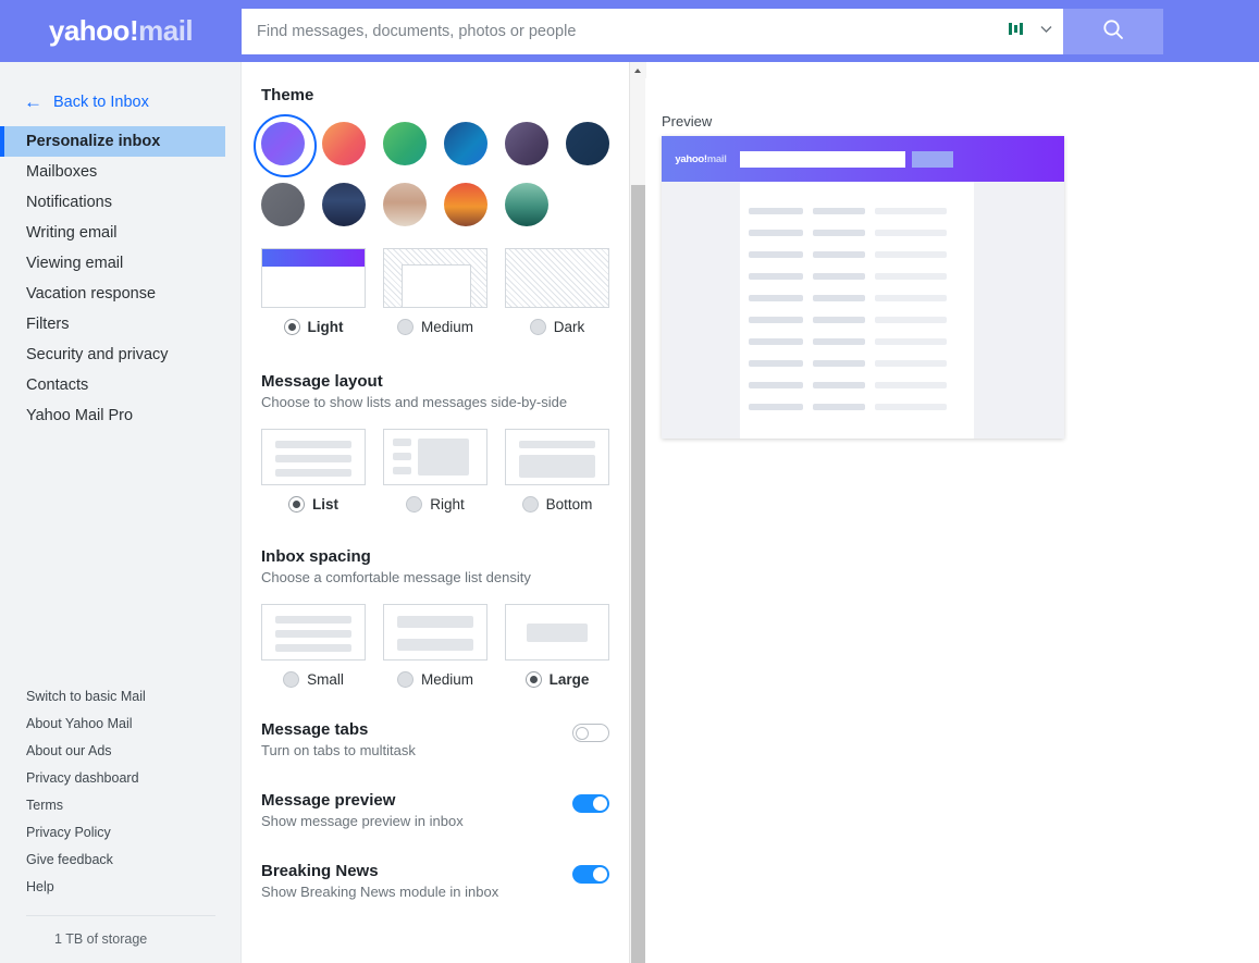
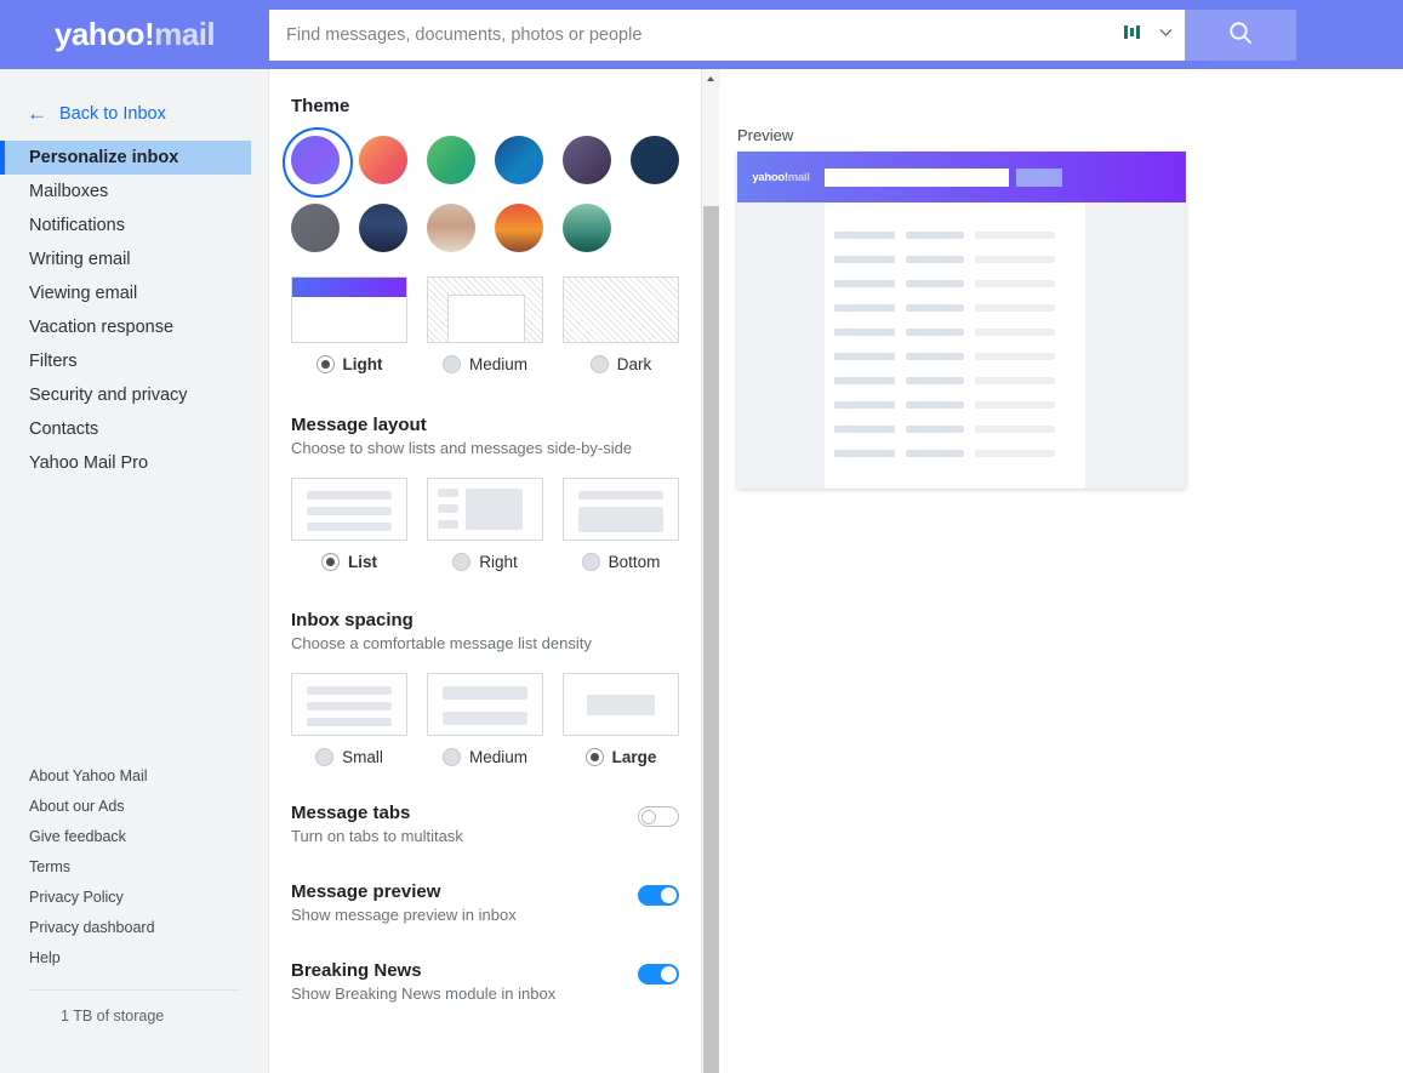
  yahoo
  !
  mail
  Find messages, documents, photos or people
  ←
  Back to Inbox
  Personalize inbox
  Mailboxes
  Notifications
  Writing email
  Viewing email
  Vacation response
  Filters
  Security and privacy
  Contacts
  Yahoo Mail Pro
- Switch to basic Mail
  About Yahoo Mail
  About our Ads
- Privacy dashboard
+ Give feedback
  Terms
  Privacy Policy
- Give feedback
+ Privacy dashboard
  Help
  1 TB of storage
  Theme
  Light
  Medium
  Dark
  Message layout
  Choose to show lists and messages side-by-side
  List
  Right
  Bottom
  Inbox spacing
  Choose a comfortable message list density
  Small
  Medium
  Large
  Message tabs
  Turn on tabs to multitask
  Message preview
  Show message preview in inbox
  Breaking News
  Show Breaking News module in inbox
  Preview
  yahoo!mail
